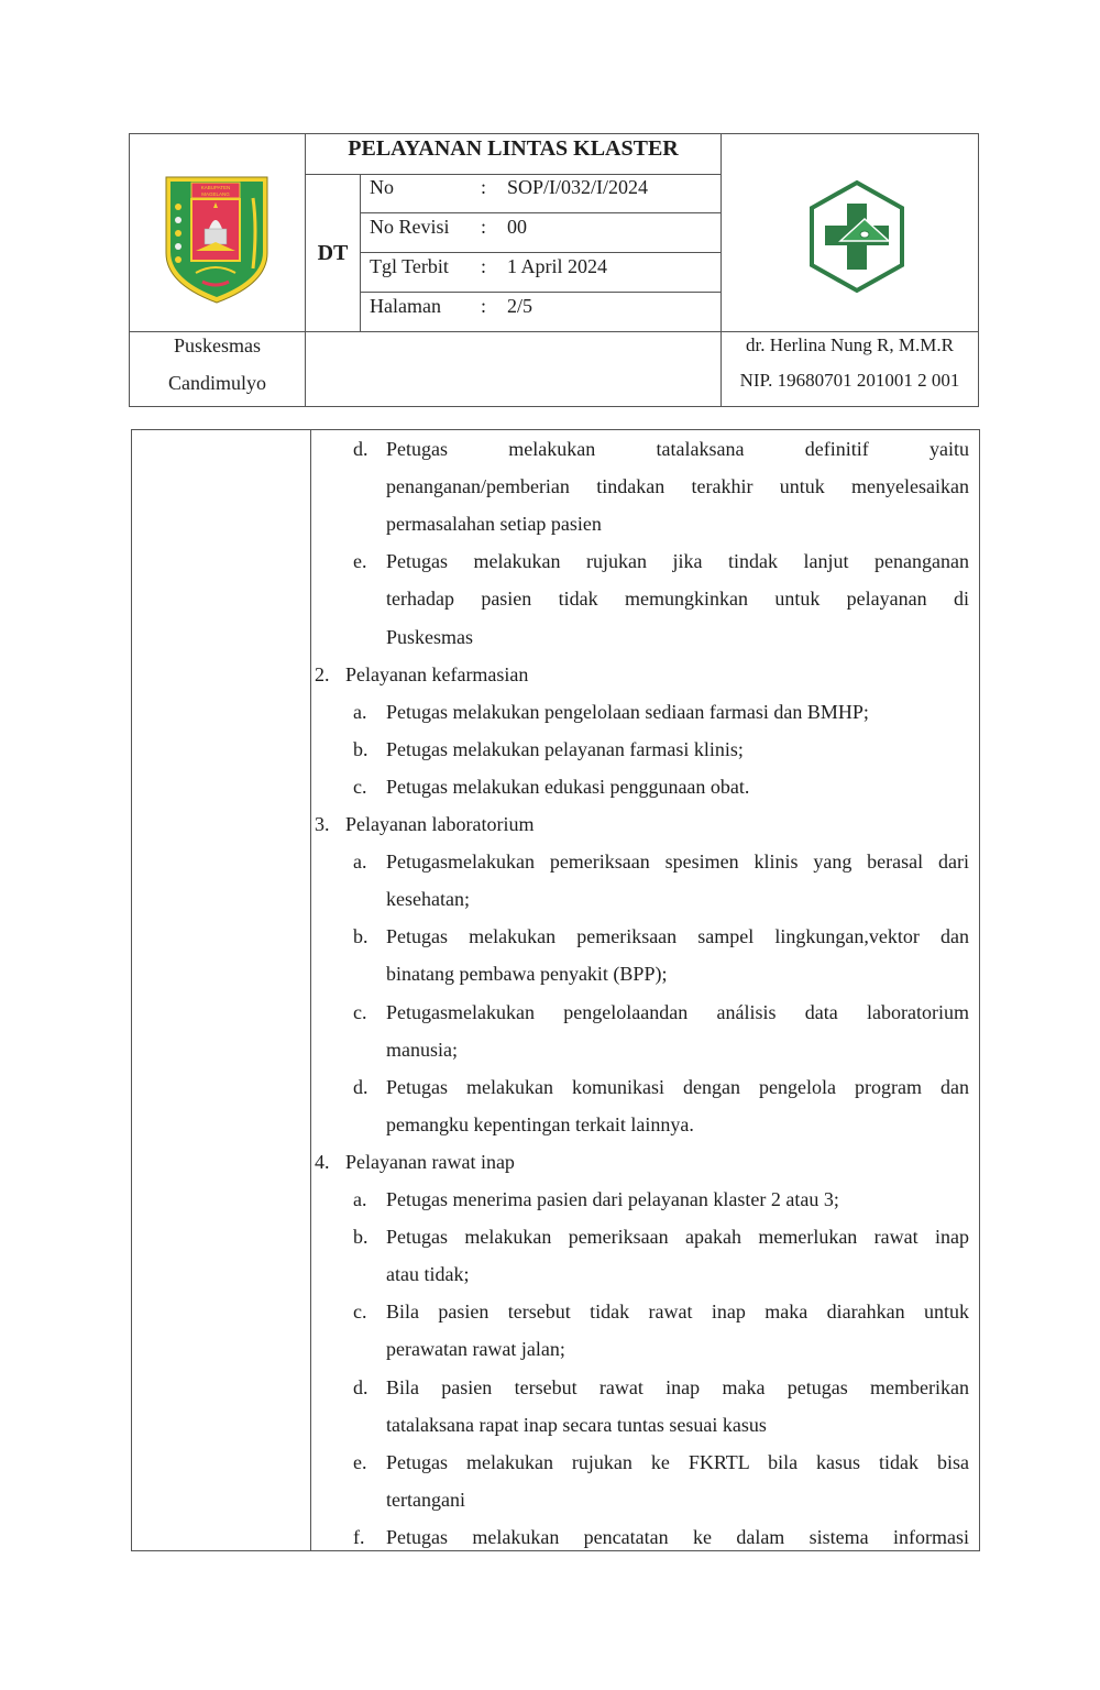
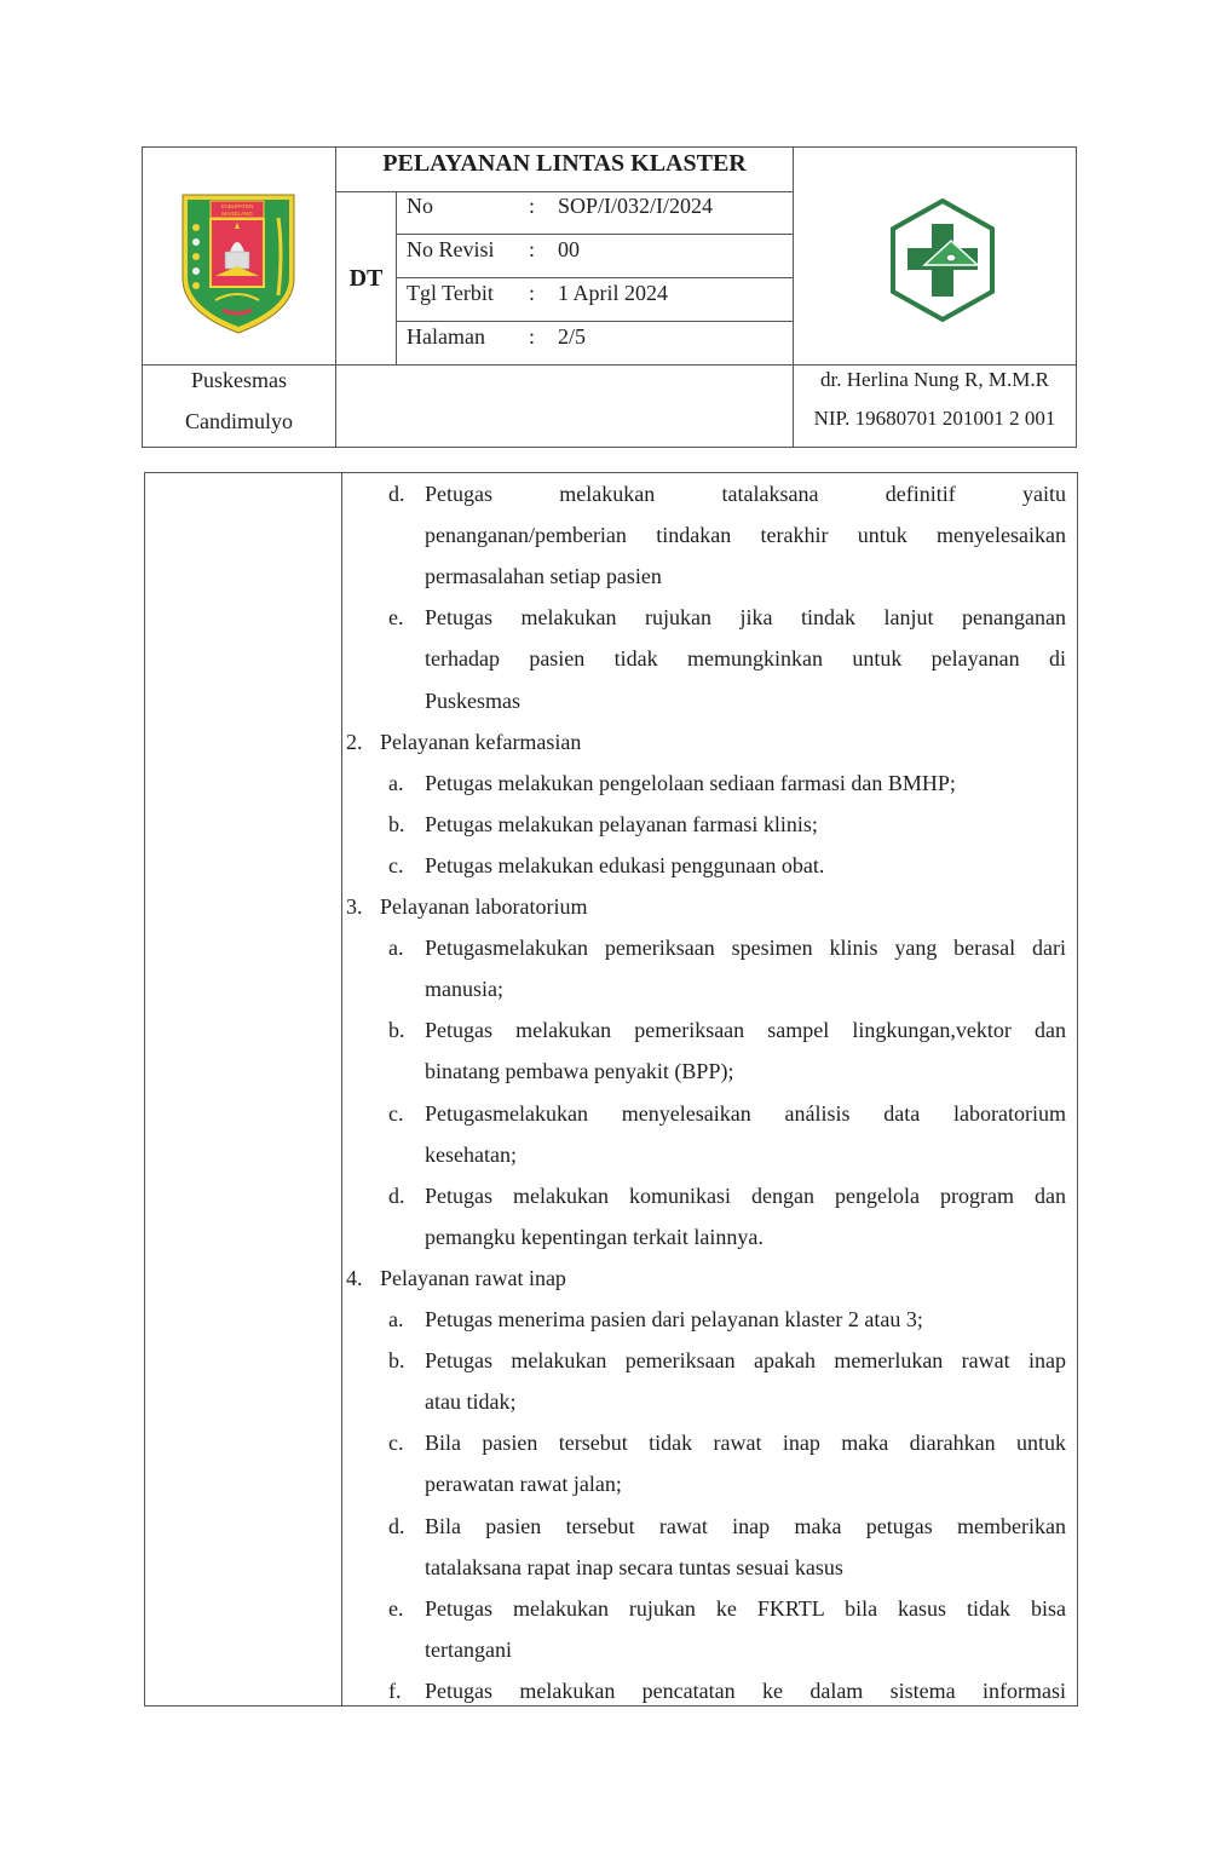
  PELAYANAN LINTAS KLASTER
  DT
  No
  :
  SOP/I/032/I/2024
  No Revisi
  :
  00
  Tgl Terbit
  :
  1 April 2024
  Halaman
  :
  2/5
  Puskesmas
  Candimulyo
  dr. Herlina Nung R, M.M.R
  NIP. 19680701 201001 2 001
  d.
  Petugas melakukan tatalaksana definitif yaitu
  penanganan/pemberian tindakan terakhir untuk menyelesaikan
  permasalahan setiap pasien
  e.
  Petugas melakukan rujukan jika tindak lanjut penanganan
  terhadap pasien tidak memungkinkan untuk pelayanan di
  Puskesmas
  2.
  Pelayanan kefarmasian
  a.
  Petugas melakukan pengelolaan sediaan farmasi dan BMHP;
  b.
  Petugas melakukan pelayanan farmasi klinis;
  c.
  Petugas melakukan edukasi penggunaan obat.
  3.
  Pelayanan laboratorium
  a.
  Petugasmelakukan pemeriksaan spesimen klinis yang berasal dari
- kesehatan;
+ manusia;
  b.
  Petugas melakukan pemeriksaan sampel lingkungan,vektor dan
  binatang pembawa penyakit (BPP);
  c.
- Petugasmelakukan pengelolaandan análisis data laboratorium
+ Petugasmelakukan menyelesaikan análisis data laboratorium
- manusia;
+ kesehatan;
  d.
  Petugas melakukan komunikasi dengan pengelola program dan
  pemangku kepentingan terkait lainnya.
  4.
  Pelayanan rawat inap
  a.
  Petugas menerima pasien dari pelayanan klaster 2 atau 3;
  b.
  Petugas melakukan pemeriksaan apakah memerlukan rawat inap
  atau tidak;
  c.
  Bila pasien tersebut tidak rawat inap maka diarahkan untuk
  perawatan rawat jalan;
  d.
  Bila pasien tersebut rawat inap maka petugas memberikan
  tatalaksana rapat inap secara tuntas sesuai kasus
  e.
  Petugas melakukan rujukan ke FKRTL bila kasus tidak bisa
  tertangani
  f.
  Petugas melakukan pencatatan ke dalam sistema informasi
